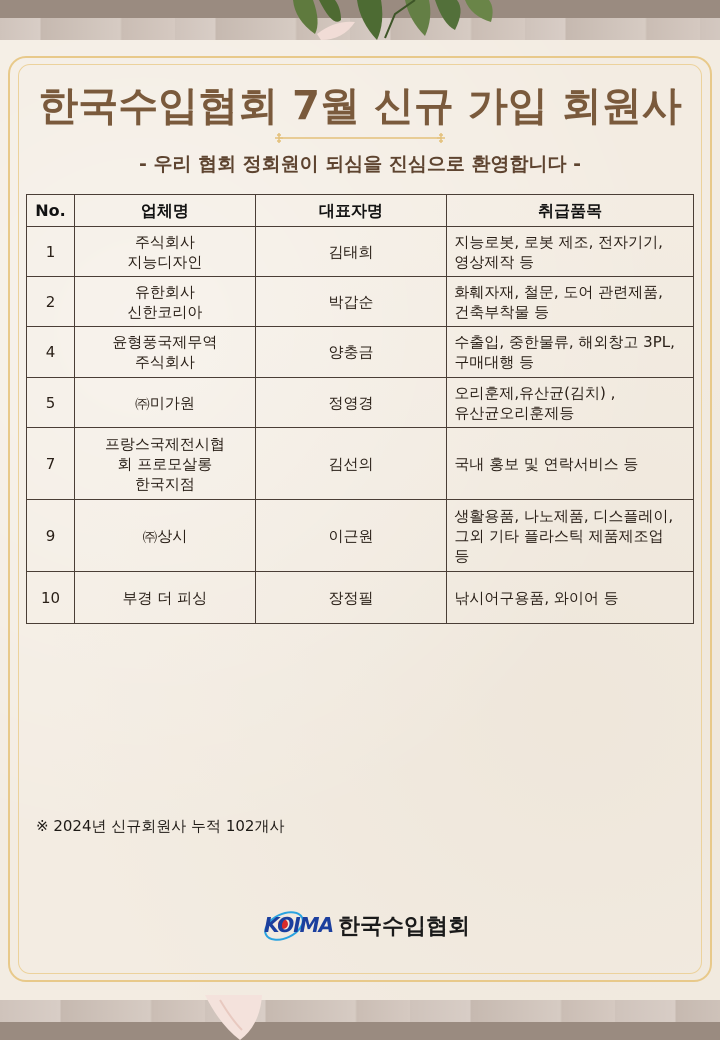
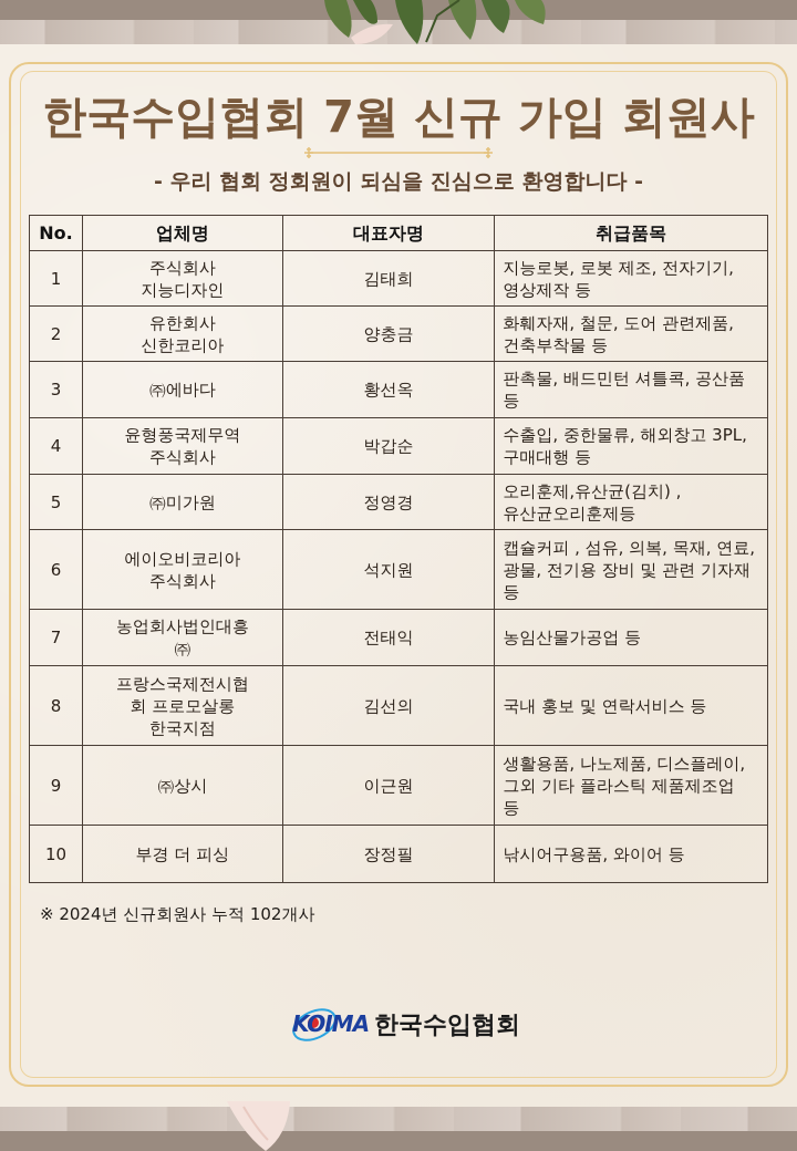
  한국수입협회 7월 신규 가입 회원사
  - 우리 협회 정회원이 되심을 진심으로 환영합니다 -
  No.	업체명	대표자명	취급품목
  1	주식회사지능디자인	김태희	지능로봇, 로봇 제조, 전자기기,영상제작 등
- 2	유한회사신한코리아	박갑순	화훼자재, 철문, 도어 관련제품,건축부착물 등
+ 2	유한회사신한코리아	양충금	화훼자재, 철문, 도어 관련제품,건축부착물 등
+ 3	㈜에바다	황선옥	판촉물, 배드민턴 셔틀콕, 공산품등
- 4	윤형풍국제무역주식회사	양충금	수출입, 중한물류, 해외창고 3PL,구매대행 등
+ 4	윤형풍국제무역주식회사	박갑순	수출입, 중한물류, 해외창고 3PL,구매대행 등
  5	㈜미가원	정영경	오리훈제,유산균(김치) ,유산균오리훈제등
+ 6	에이오비코리아주식회사	석지원	캡슐커피 , 섬유, 의복, 목재, 연료,광물, 전기용 장비 및 관련 기자재등
+ 7	농업회사법인대흥㈜	전태익	농임산물가공업 등
- 7	프랑스국제전시협회 프로모살롱한국지점	김선의	국내 홍보 및 연락서비스 등
+ 8	프랑스국제전시협회 프로모살롱한국지점	김선의	국내 홍보 및 연락서비스 등
  9	㈜상시	이근원	생활용품, 나노제품, 디스플레이,그외 기타 플라스틱 제품제조업등
  10	부경 더 피싱	장정필	낚시어구용품, 와이어 등
  ※ 2024년 신규회원사 누적 102개사
  KOIMA
  한국수입협회
